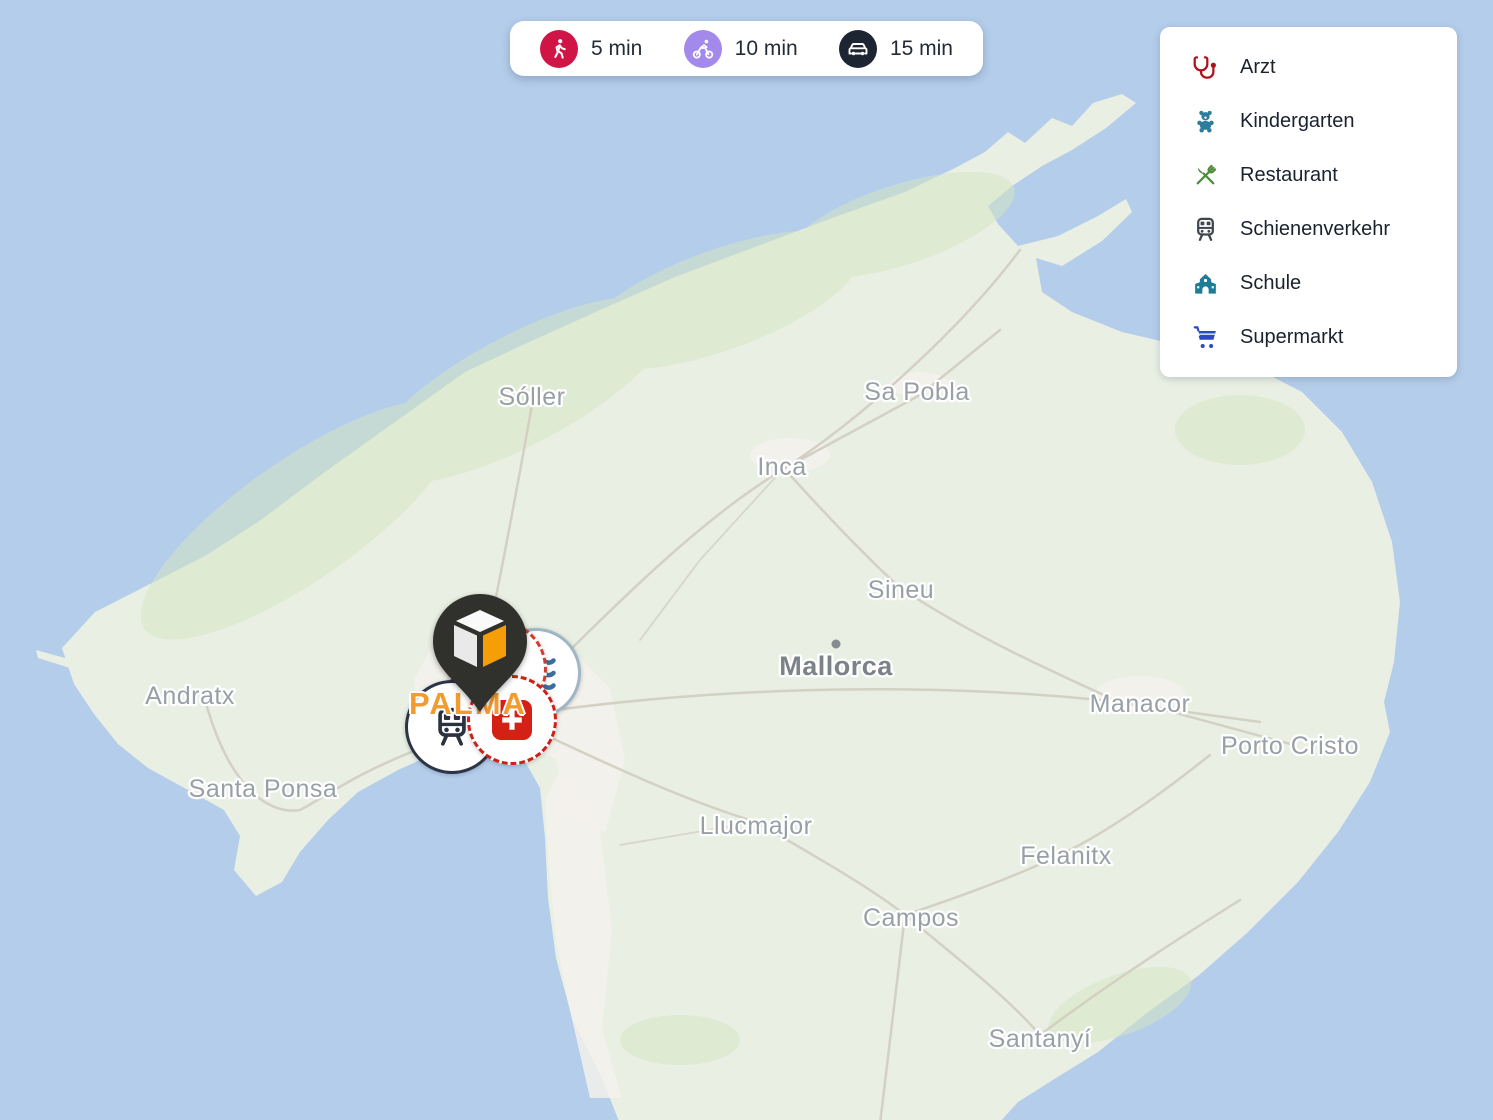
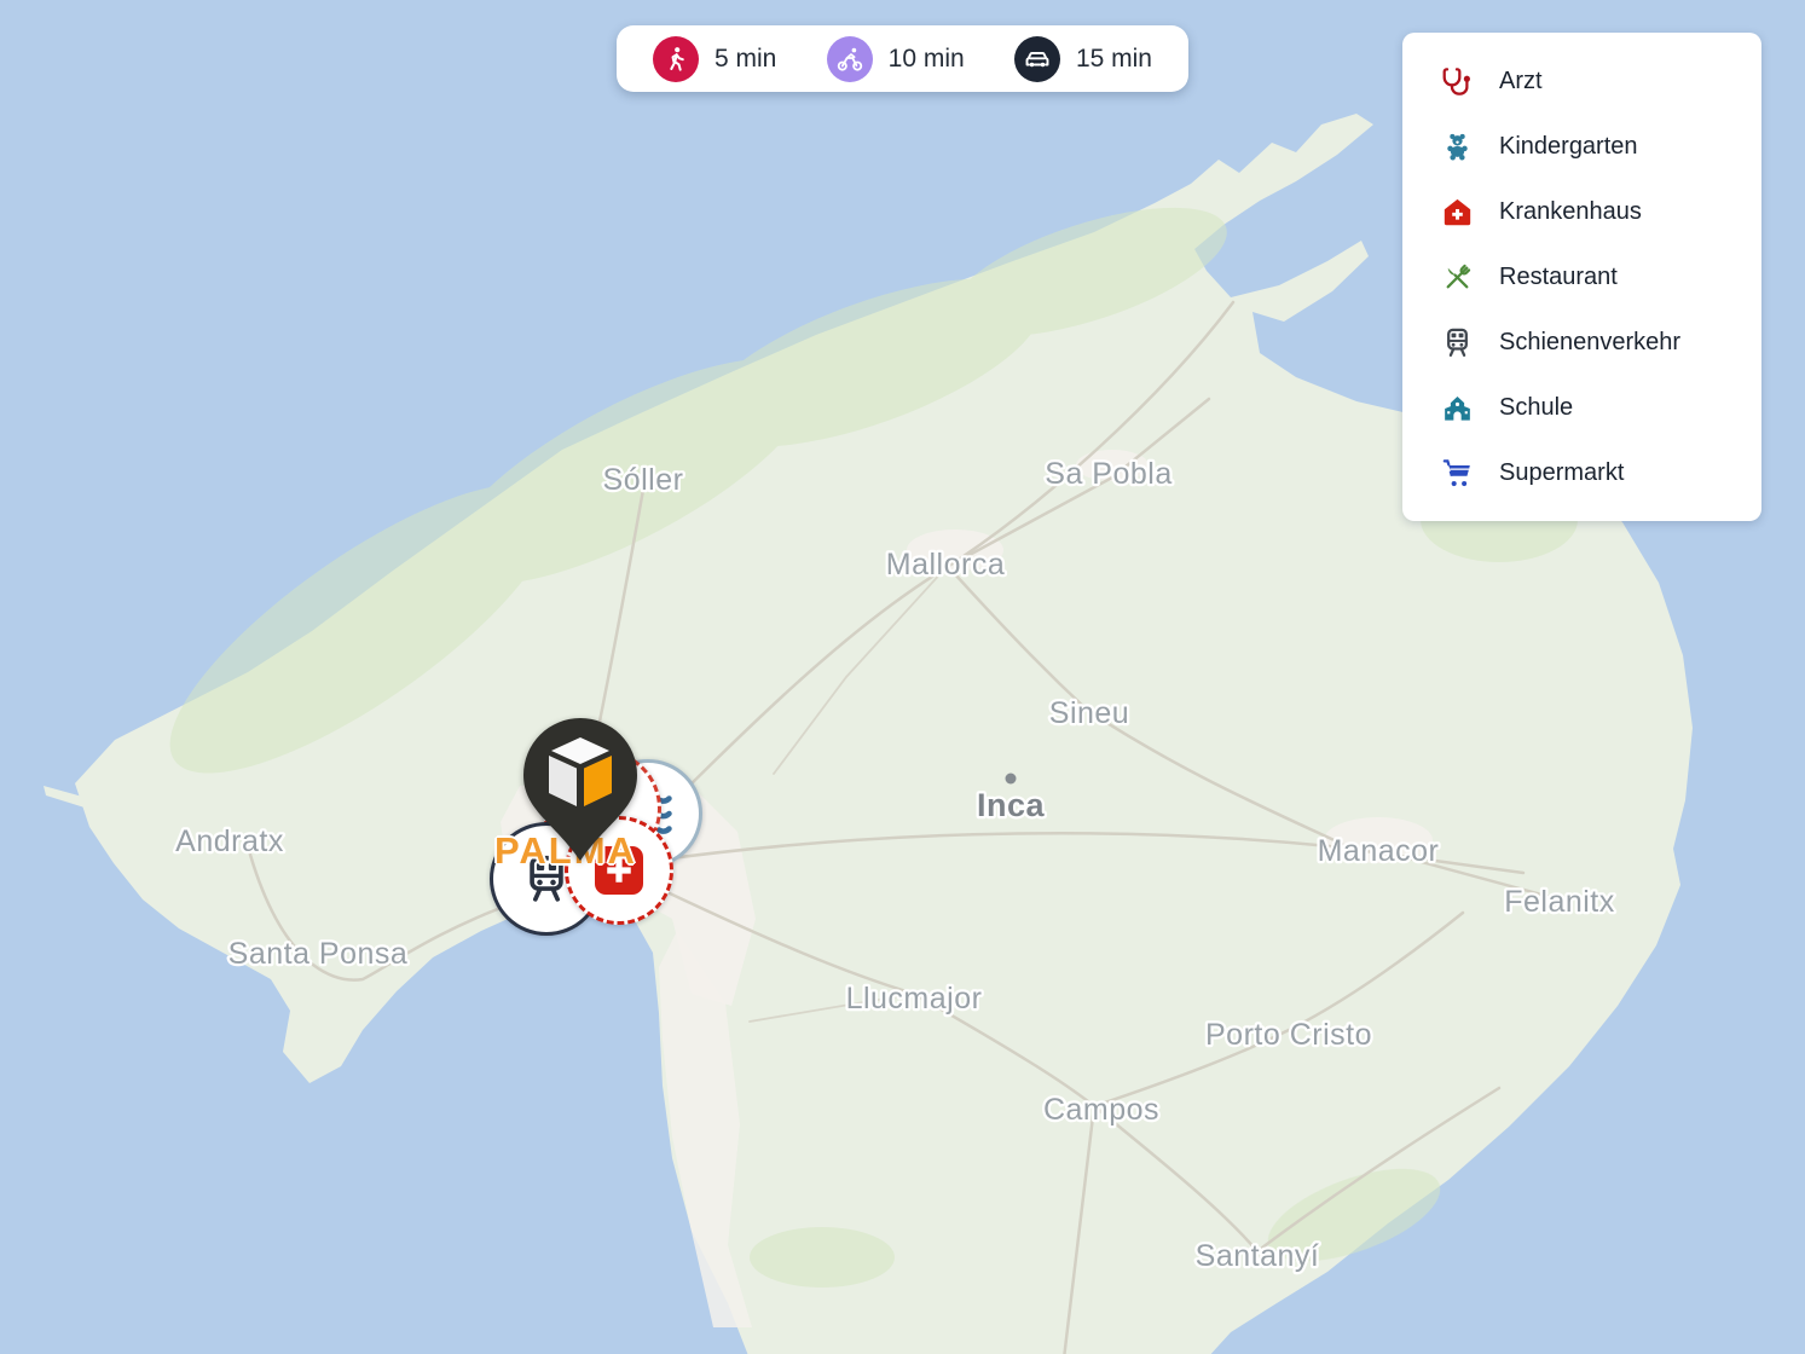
  Sóller
  Sa Pobla
- Inca
+ Mallorca
  Sineu
- Mallorca
+ Inca
  Manacor
- Porto Cristo
+ Felanitx
  Andratx
  Santa Ponsa
  Llucmajor
- Felanitx
+ Porto Cristo
  Campos
  Santanyí
  PALMA
  5 min
  10 min
  15 min
  Arzt
  Kindergarten
+ Krankenhaus
  Restaurant
  Schienenverkehr
  Schule
  Supermarkt
